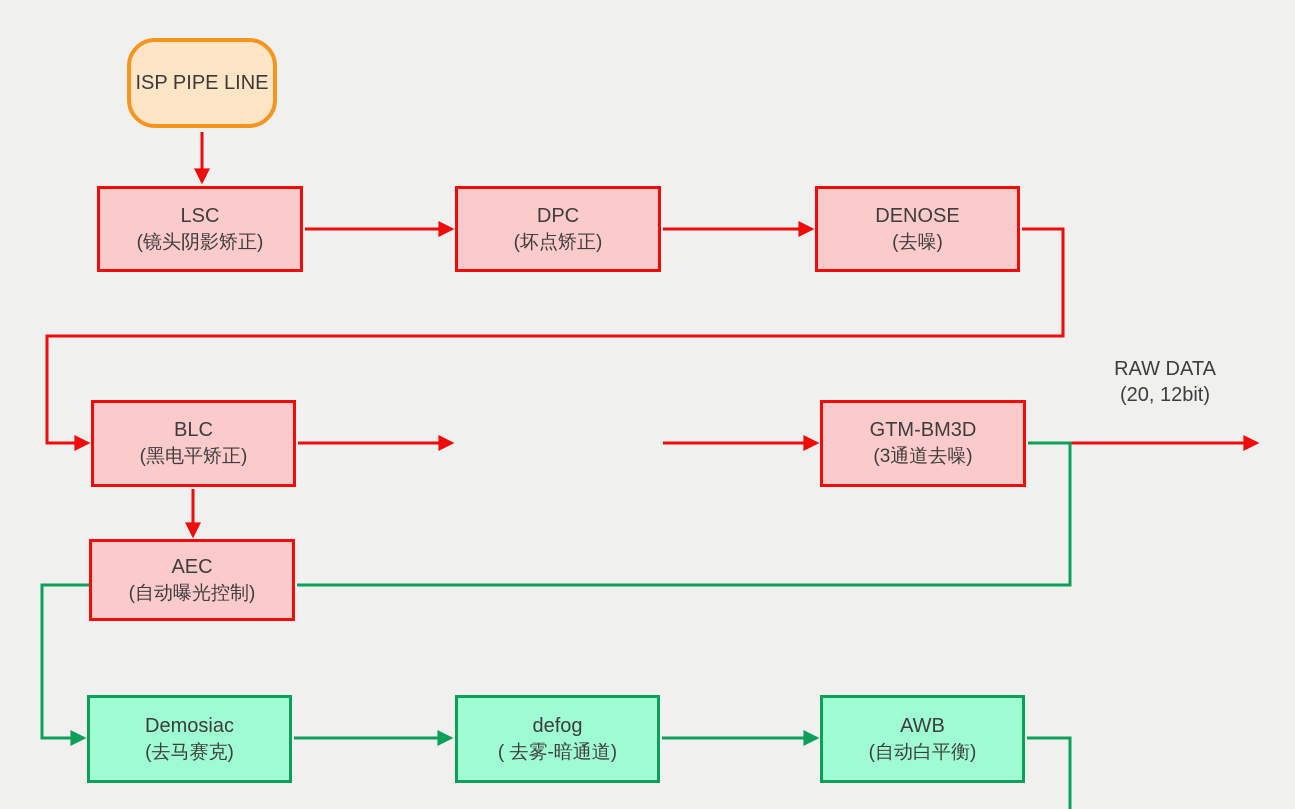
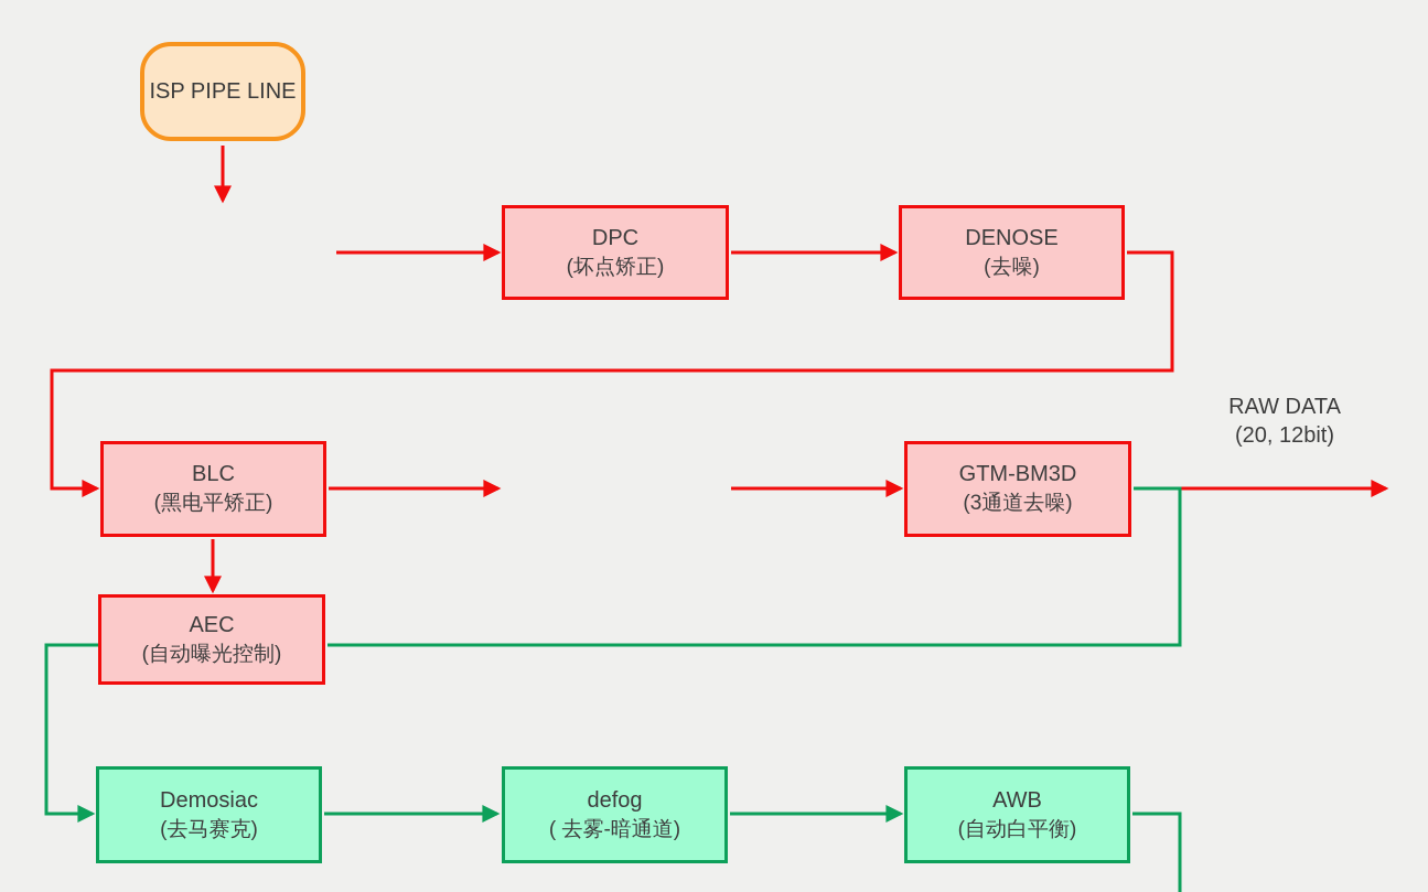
  ISP PIPE LINE
- LSC
- (镜头阴影矫正)
  DPC
  (坏点矫正)
  DENOSE
  (去噪)
  BLC
  (黑电平矫正)
  GTM-BM3D
  (3通道去噪)
  AEC
  (自动曝光控制)
  Demosiac
  (去马赛克)
  defog
  ( 去雾-暗通道)
  AWB
  (自动白平衡)
  RAW DATA
  (20, 12bit)
